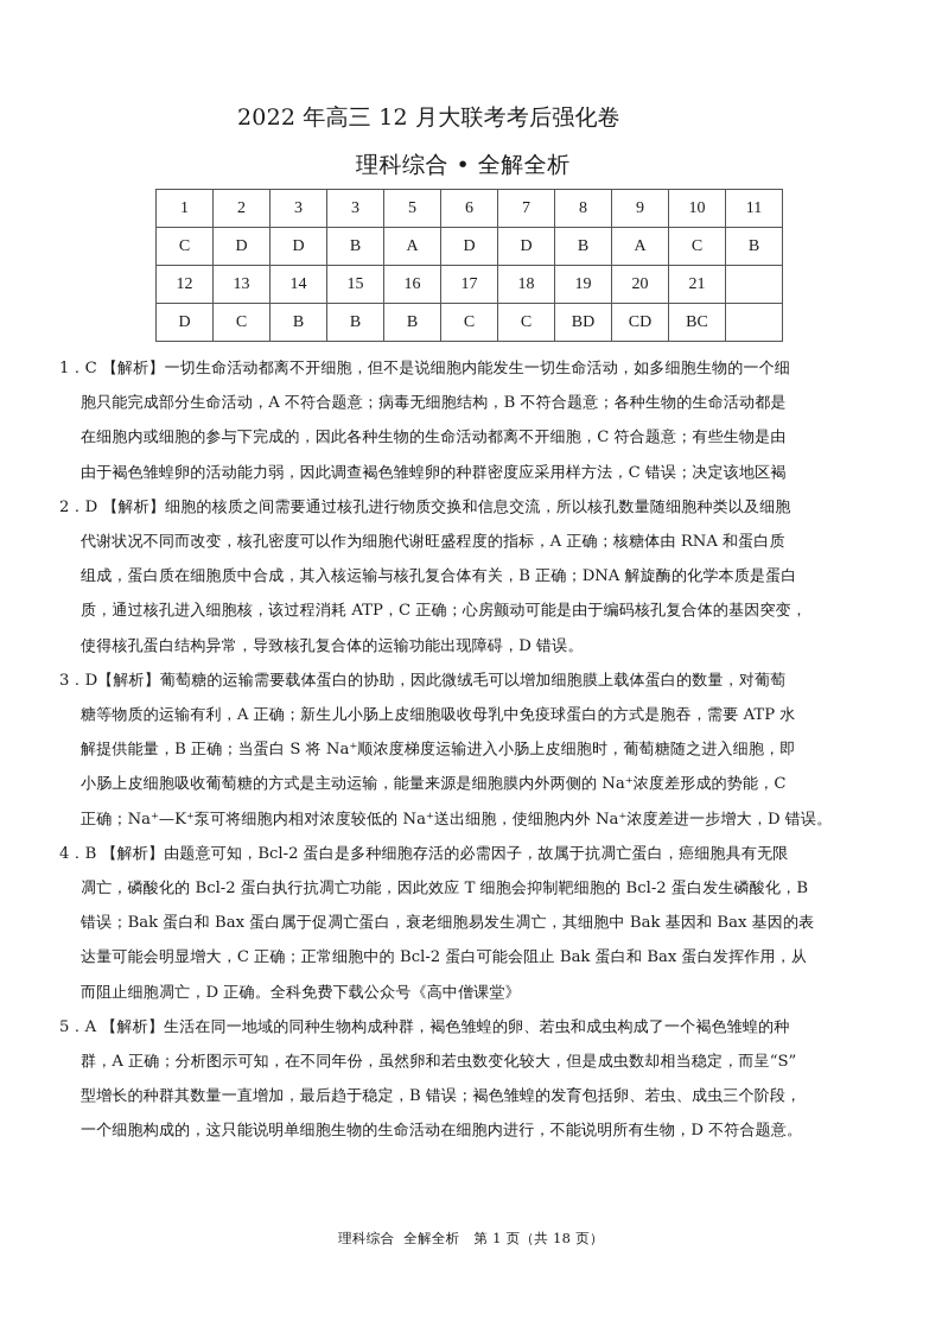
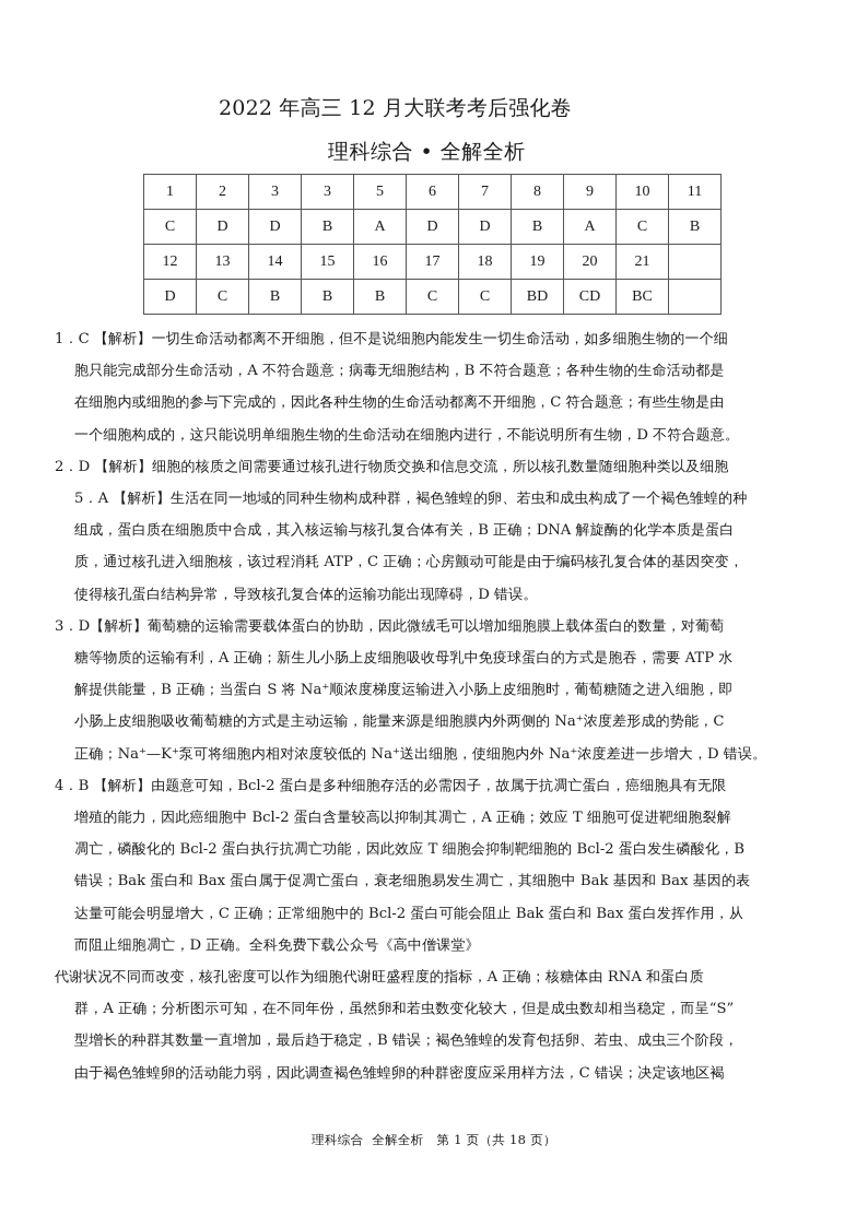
  2022 年高三 12 月大联考考后强化卷
  理科综合 • 全解全析
  1	2	3	3	5	6	7	8	9	10	11
  C	D	D	B	A	D	D	B	A	C	B
  12	13	14	15	16	17	18	19	20	21
  D	C	B	B	B	C	C	BD	CD	BC
  1．C 【解析】一切生命活动都离不开细胞，但不是说细胞内能发生一切生命活动，如多细胞生物的一个细
  胞只能完成部分生命活动，A 不符合题意；病毒无细胞结构，B 不符合题意；各种生物的生命活动都是
  在细胞内或细胞的参与下完成的，因此各种生物的生命活动都离不开细胞，C 符合题意；有些生物是由
- 由于褐色雏蝗卵的活动能力弱，因此调查褐色雏蝗卵的种群密度应采用样方法，C 错误；决定该地区褐
+ 一个细胞构成的，这只能说明单细胞生物的生命活动在细胞内进行，不能说明所有生物，D 不符合题意。
  2．D 【解析】细胞的核质之间需要通过核孔进行物质交换和信息交流，所以核孔数量随细胞种类以及细胞
- 代谢状况不同而改变，核孔密度可以作为细胞代谢旺盛程度的指标，A 正确；核糖体由 RNA 和蛋白质
+ 5．A 【解析】生活在同一地域的同种生物构成种群，褐色雏蝗的卵、若虫和成虫构成了一个褐色雏蝗的种
  组成，蛋白质在细胞质中合成，其入核运输与核孔复合体有关，B 正确；DNA 解旋酶的化学本质是蛋白
  质，通过核孔进入细胞核，该过程消耗 ATP，C 正确；心房颤动可能是由于编码核孔复合体的基因突变，
  使得核孔蛋白结构异常，导致核孔复合体的运输功能出现障碍，D 错误。
  3．D【解析】葡萄糖的运输需要载体蛋白的协助，因此微绒毛可以增加细胞膜上载体蛋白的数量，对葡萄
  糖等物质的运输有利，A 正确；新生儿小肠上皮细胞吸收母乳中免疫球蛋白的方式是胞吞，需要 ATP 水
  解提供能量，B 正确；当蛋白 S 将 Na⁺顺浓度梯度运输进入小肠上皮细胞时，葡萄糖随之进入细胞，即
  小肠上皮细胞吸收葡萄糖的方式是主动运输，能量来源是细胞膜内外两侧的 Na⁺浓度差形成的势能，C
  正确；Na⁺—K⁺泵可将细胞内相对浓度较低的 Na⁺送出细胞，使细胞内外 Na⁺浓度差进一步增大，D 错误。
  4．B 【解析】由题意可知，Bcl-2 蛋白是多种细胞存活的必需因子，故属于抗凋亡蛋白，癌细胞具有无限
+ 增殖的能力，因此癌细胞中 Bcl-2 蛋白含量较高以抑制其凋亡，A 正确；效应 T 细胞可促进靶细胞裂解
  凋亡，磷酸化的 Bcl-2 蛋白执行抗凋亡功能，因此效应 T 细胞会抑制靶细胞的 Bcl-2 蛋白发生磷酸化，B
  错误；Bak 蛋白和 Bax 蛋白属于促凋亡蛋白，衰老细胞易发生凋亡，其细胞中 Bak 基因和 Bax 基因的表
  达量可能会明显增大，C 正确；正常细胞中的 Bcl-2 蛋白可能会阻止 Bak 蛋白和 Bax 蛋白发挥作用，从
  而阻止细胞凋亡，D 正确。全科免费下载公众号《高中僧课堂》
- 5．A 【解析】生活在同一地域的同种生物构成种群，褐色雏蝗的卵、若虫和成虫构成了一个褐色雏蝗的种
+ 代谢状况不同而改变，核孔密度可以作为细胞代谢旺盛程度的指标，A 正确；核糖体由 RNA 和蛋白质
  群，A 正确；分析图示可知，在不同年份，虽然卵和若虫数变化较大，但是成虫数却相当稳定，而呈“S”
  型增长的种群其数量一直增加，最后趋于稳定，B 错误；褐色雏蝗的发育包括卵、若虫、成虫三个阶段，
- 一个细胞构成的，这只能说明单细胞生物的生命活动在细胞内进行，不能说明所有生物，D 不符合题意。
+ 由于褐色雏蝗卵的活动能力弱，因此调查褐色雏蝗卵的种群密度应采用样方法，C 错误；决定该地区褐
  理科综合 全解全析 第 1 页（共 18 页）
